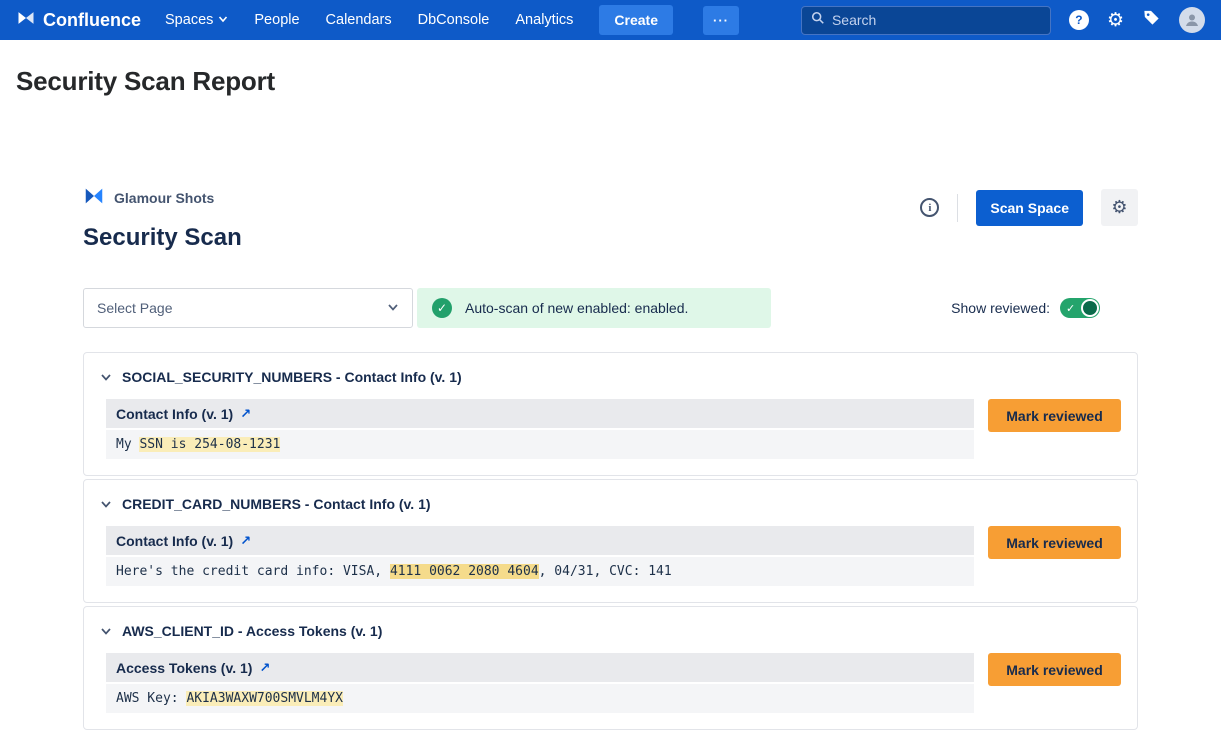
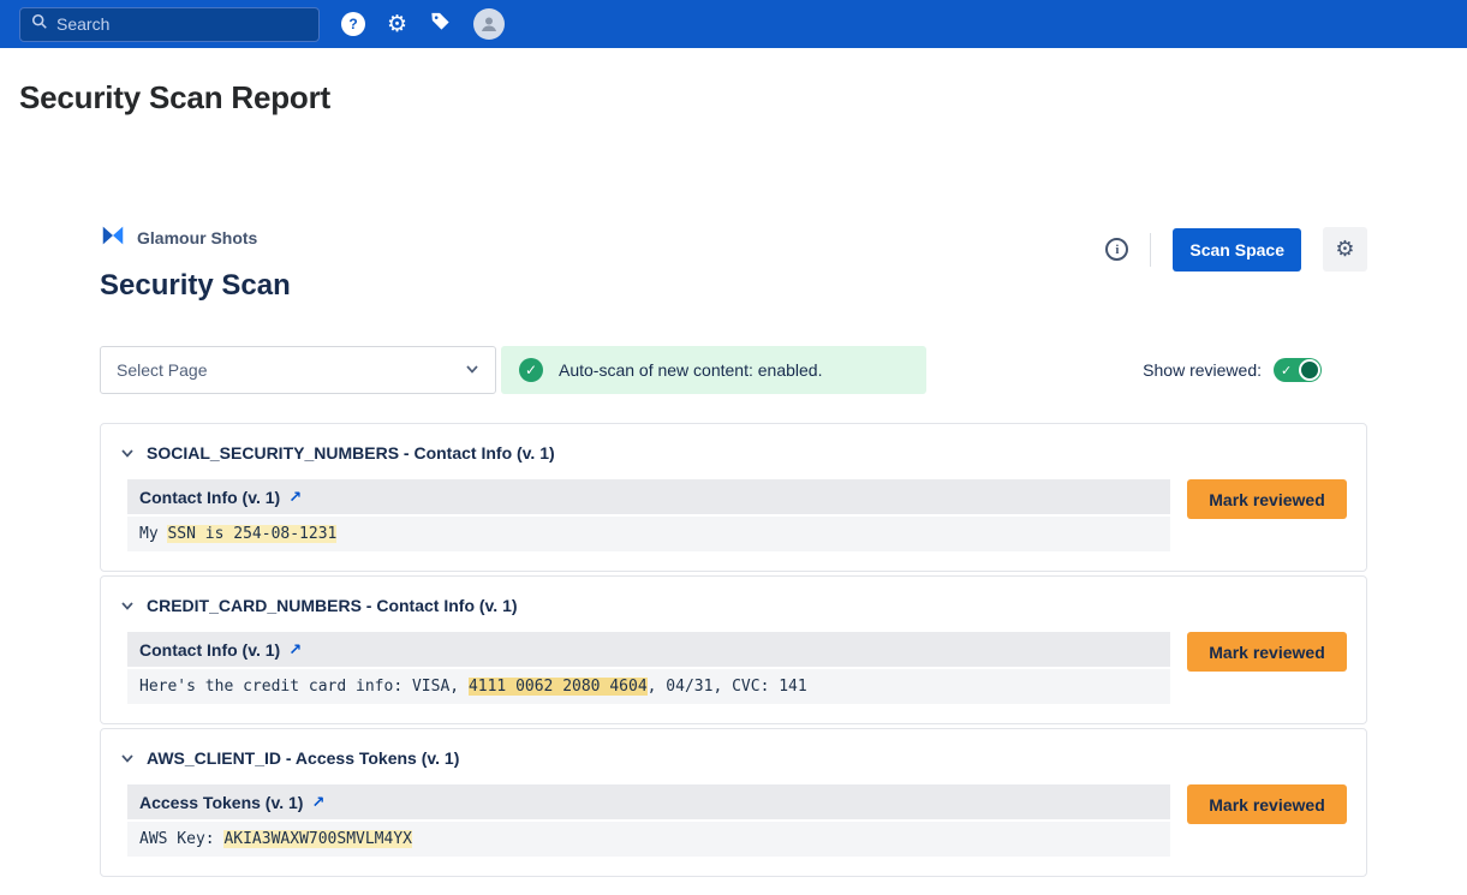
- Confluence
- Spaces
- People
- Calendars
- DbConsole
- Analytics
- Create
- ···
  Search
  ?
  ⚙
  Security Scan Report
  Glamour Shots
  Security Scan
  i
  Scan Space
  ⚙
  Select Page
  ✓
- Auto-scan of new enabled: enabled.
+ Auto-scan of new content: enabled.
  Show reviewed:
  ✓
  SOCIAL_SECURITY_NUMBERS - Contact Info (v. 1)
  Contact Info (v. 1)
  ↗
  My
  SSN is 254-08-1231
  Mark reviewed
  CREDIT_CARD_NUMBERS - Contact Info (v. 1)
  Contact Info (v. 1)
  ↗
  Here's the credit card info: VISA,
  4111 0062 2080 4604
  , 04/31, CVC: 141
  Mark reviewed
  AWS_CLIENT_ID - Access Tokens (v. 1)
  Access Tokens (v. 1)
  ↗
  AWS Key:
  AKIA3WAXW700SMVLM4YX
  Mark reviewed
